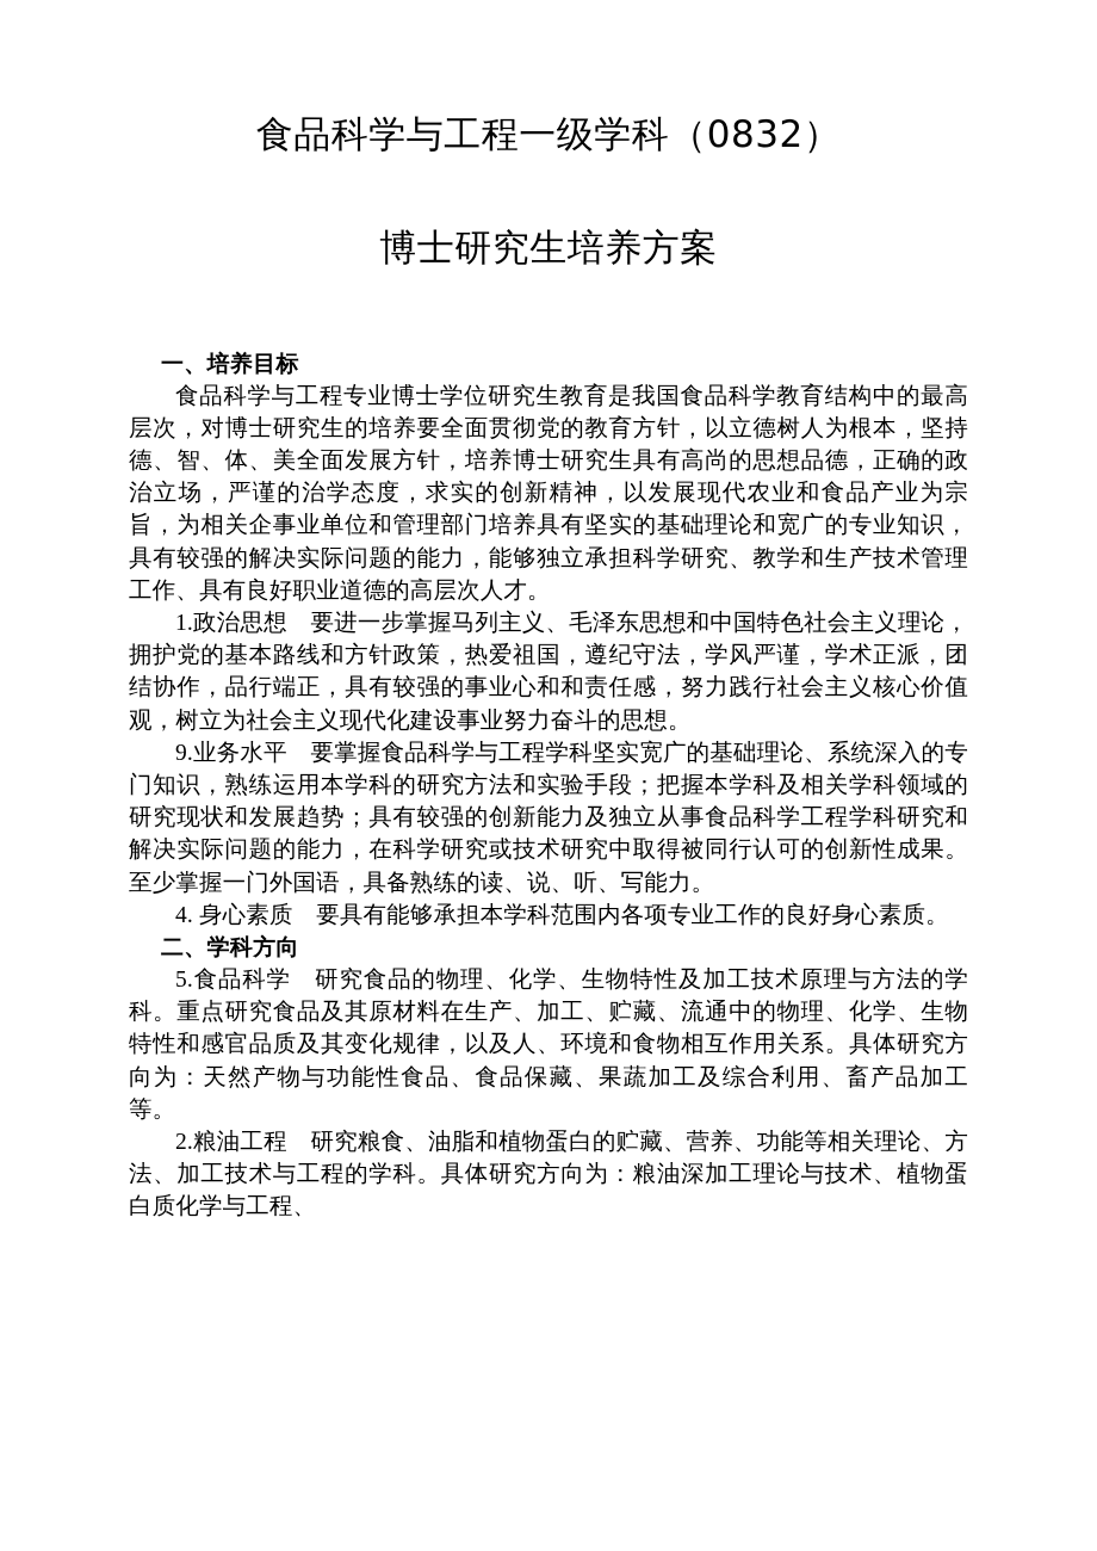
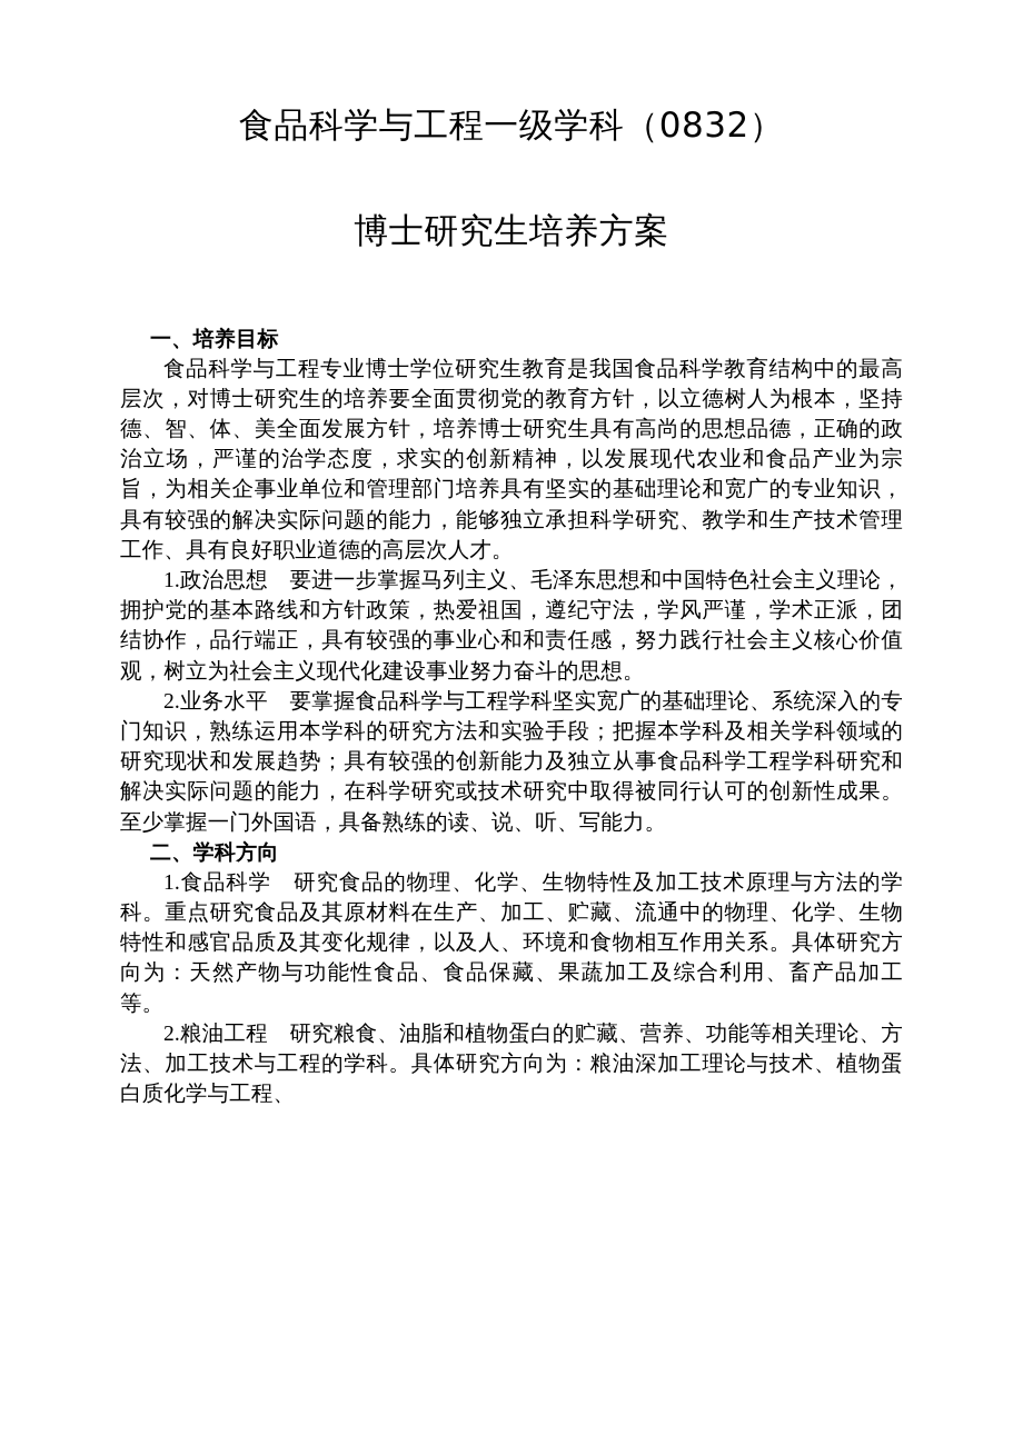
  食品科学与工程一级学科（0832）
  博士研究生培养方案
  一、培养目标
  食品科学与工程专业博士学位研究生教育是我国食品科学教育结构中的最高层次，对博士研究生的培养要全面贯彻党的教育方针，以立德树人为根本，坚持德、智、体、美全面发展方针，培养博士研究生具有高尚的思想品德，正确的政治立场，严谨的治学态度，求实的创新精神，以发展现代农业和食品产业为宗旨，为相关企事业单位和管理部门培养具有坚实的基础理论和宽广的专业知识，具有较强的解决实际问题的能力，能够独立承担科学研究、教学和生产技术管理工作、具有良好职业道德的高层次人才。
  1.政治思想 要进一步掌握马列主义、毛泽东思想和中国特色社会主义理论，拥护党的基本路线和方针政策，热爱祖国，遵纪守法，学风严谨，学术正派，团结协作，品行端正，具有较强的事业心和和责任感，努力践行社会主义核心价值观，树立为社会主义现代化建设事业努力奋斗的思想。
- 9.业务水平 要掌握食品科学与工程学科坚实宽广的基础理论、系统深入的专门知识，熟练运用本学科的研究方法和实验手段；把握本学科及相关学科领域的研究现状和发展趋势；具有较强的创新能力及独立从事食品科学工程学科研究和解决实际问题的能力，在科学研究或技术研究中取得被同行认可的创新性成果。至少掌握一门外国语，具备熟练的读、说、听、写能力。
+ 2.业务水平 要掌握食品科学与工程学科坚实宽广的基础理论、系统深入的专门知识，熟练运用本学科的研究方法和实验手段；把握本学科及相关学科领域的研究现状和发展趋势；具有较强的创新能力及独立从事食品科学工程学科研究和解决实际问题的能力，在科学研究或技术研究中取得被同行认可的创新性成果。至少掌握一门外国语，具备熟练的读、说、听、写能力。
- 4. 身心素质 要具有能够承担本学科范围内各项专业工作的良好身心素质。
  二、学科方向
- 5.食品科学 研究食品的物理、化学、生物特性及加工技术原理与方法的学科。重点研究食品及其原材料在生产、加工、贮藏、流通中的物理、化学、生物特性和感官品质及其变化规律，以及人、环境和食物相互作用关系。具体研究方向为：天然产物与功能性食品、食品保藏、果蔬加工及综合利用、畜产品加工等。
+ 1.食品科学 研究食品的物理、化学、生物特性及加工技术原理与方法的学科。重点研究食品及其原材料在生产、加工、贮藏、流通中的物理、化学、生物特性和感官品质及其变化规律，以及人、环境和食物相互作用关系。具体研究方向为：天然产物与功能性食品、食品保藏、果蔬加工及综合利用、畜产品加工等。
  2.粮油工程 研究粮食、油脂和植物蛋白的贮藏、营养、功能等相关理论、方法、加工技术与工程的学科。具体研究方向为：粮油深加工理论与技术、植物蛋白质化学与工程、
